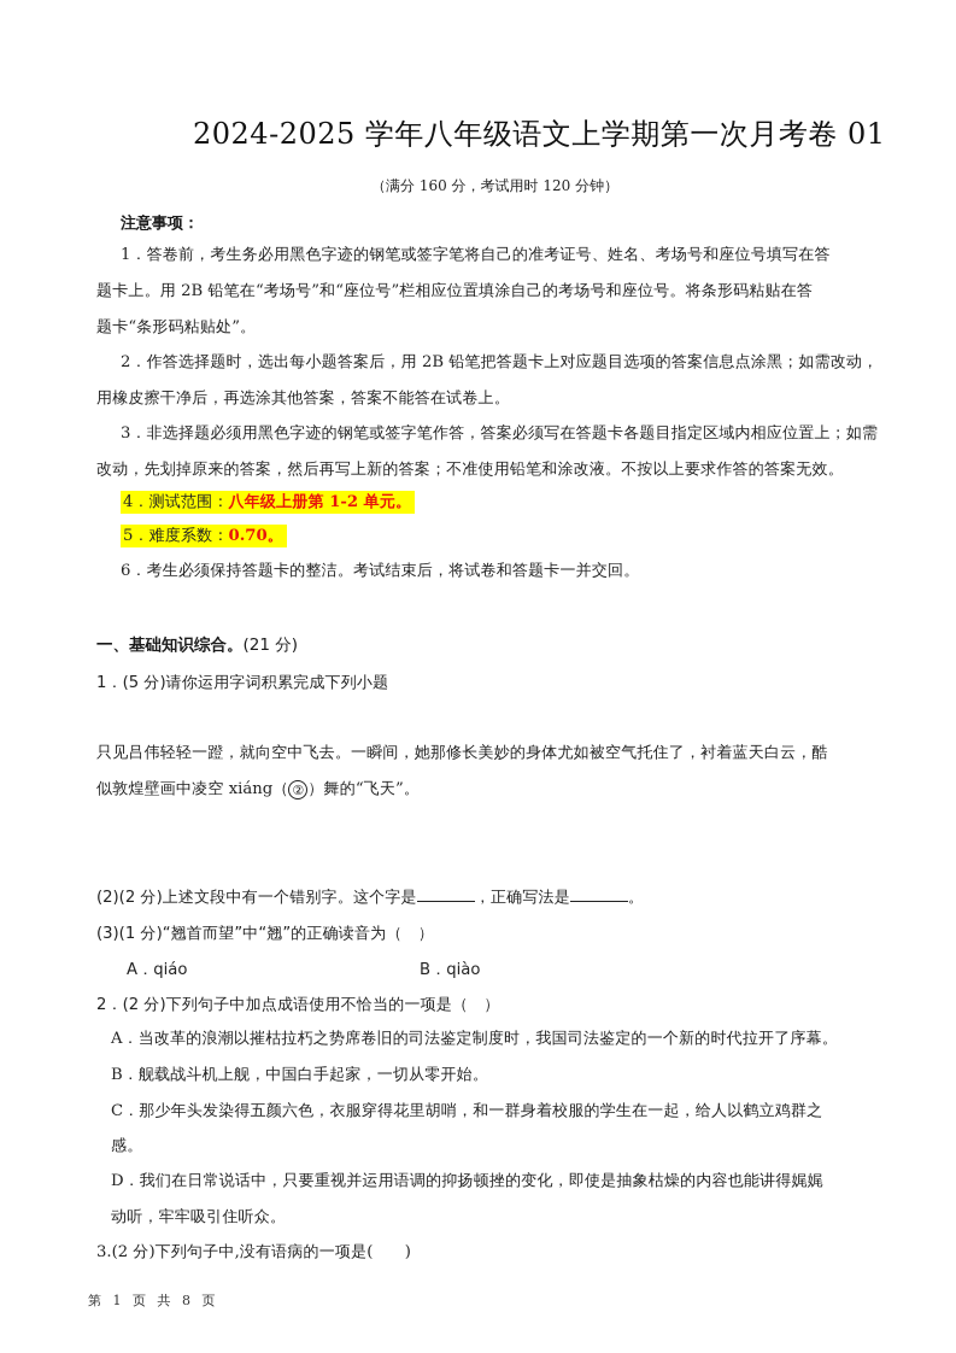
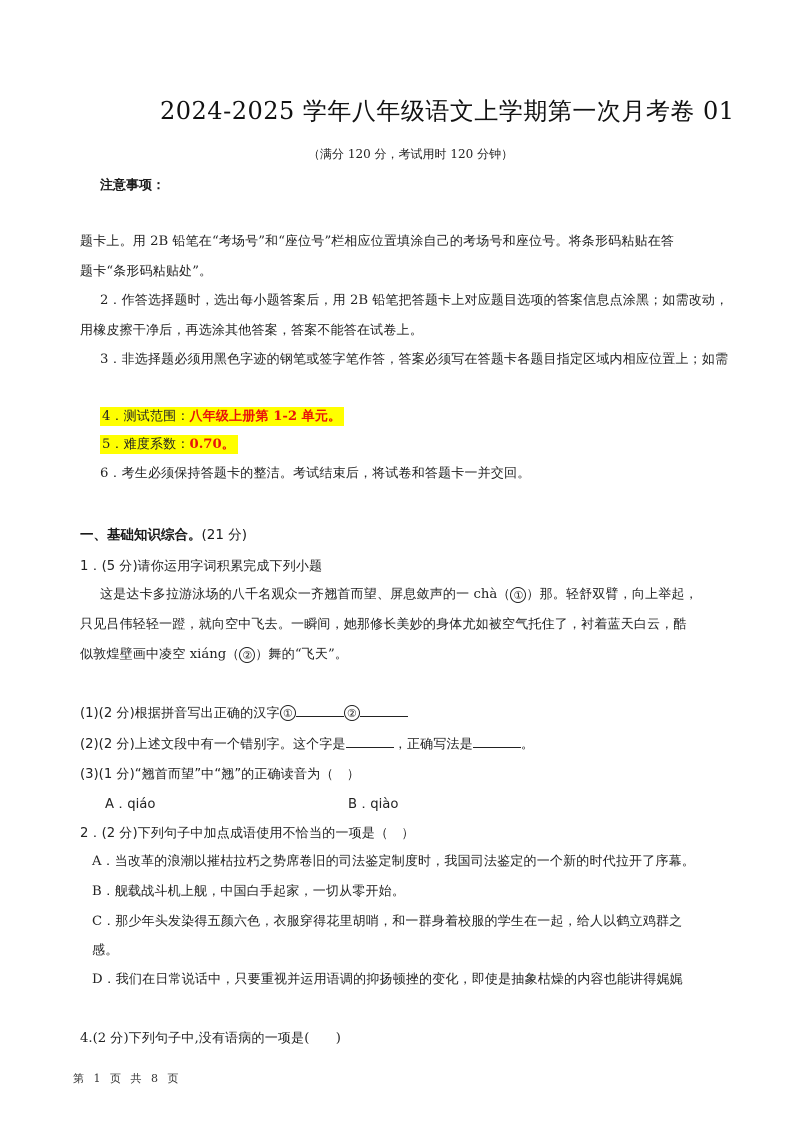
  2024-2025 学年八年级语文上学期第一次月考卷 01
- （满分 160 分，考试用时 120 分钟）
+ （满分 120 分，考试用时 120 分钟）
  注意事项：
- 1．答卷前，考生务必用黑色字迹的钢笔或签字笔将自己的准考证号、姓名、考场号和座位号填写在答
  题卡上。用 2B 铅笔在“考场号”和“座位号”栏相应位置填涂自己的考场号和座位号。将条形码粘贴在答
  题卡“条形码粘贴处”。
  2．作答选择题时，选出每小题答案后，用 2B 铅笔把答题卡上对应题目选项的答案信息点涂黑；如需改动，
  用橡皮擦干净后，再选涂其他答案，答案不能答在试卷上。
  3．非选择题必须用黑色字迹的钢笔或签字笔作答，答案必须写在答题卡各题目指定区域内相应位置上；如需
- 改动，先划掉原来的答案，然后再写上新的答案；不准使用铅笔和涂改液。不按以上要求作答的答案无效。
  4．测试范围：八年级上册第 1-2 单元。
  5．难度系数：0.70。
  6．考生必须保持答题卡的整洁。考试结束后，将试卷和答题卡一并交回。
  一、基础知识综合。(21 分)
  1．(5 分)请你运用字词积累完成下列小题
+ 这是达卡多拉游泳场的八千名观众一齐翘首而望、屏息敛声的一 chà（ ① ）那。轻舒双臂，向上举起，
  只见吕伟轻轻一蹬，就向空中飞去。一瞬间，她那修长美妙的身体尤如被空气托住了，衬着蓝天白云，酷
  似敦煌壁画中凌空 xiáng（ ② ）舞的“飞天”。
+ (1)(2 分)根据拼音写出正确的汉字 ① ②
  (2)(2 分)上述文段中有一个错别字。这个字是 ，正确写法是 。
  (3)(1 分)“翘首而望”中“翘”的正确读音为（ ）
  A．qiáo
  B．qiào
  2．(2 分)下列句子中加点成语使用不恰当的一项是（ ）
  A．当改革的浪潮以摧枯拉朽之势席卷旧的司法鉴定制度时，我国司法鉴定的一个新的时代拉开了序幕。
  B．舰载战斗机上舰，中国白手起家，一切从零开始。
  C．那少年头发染得五颜六色，衣服穿得花里胡哨，和一群身着校服的学生在一起，给人以鹤立鸡群之
  感。
  D．我们在日常说话中，只要重视并运用语调的抑扬顿挫的变化，即使是抽象枯燥的内容也能讲得娓娓
- 动听，牢牢吸引住听众。
- 3.(2 分)下列句子中,没有语病的一项是( )
+ 4.(2 分)下列句子中,没有语病的一项是( )
  第 1 页 共 8 页
